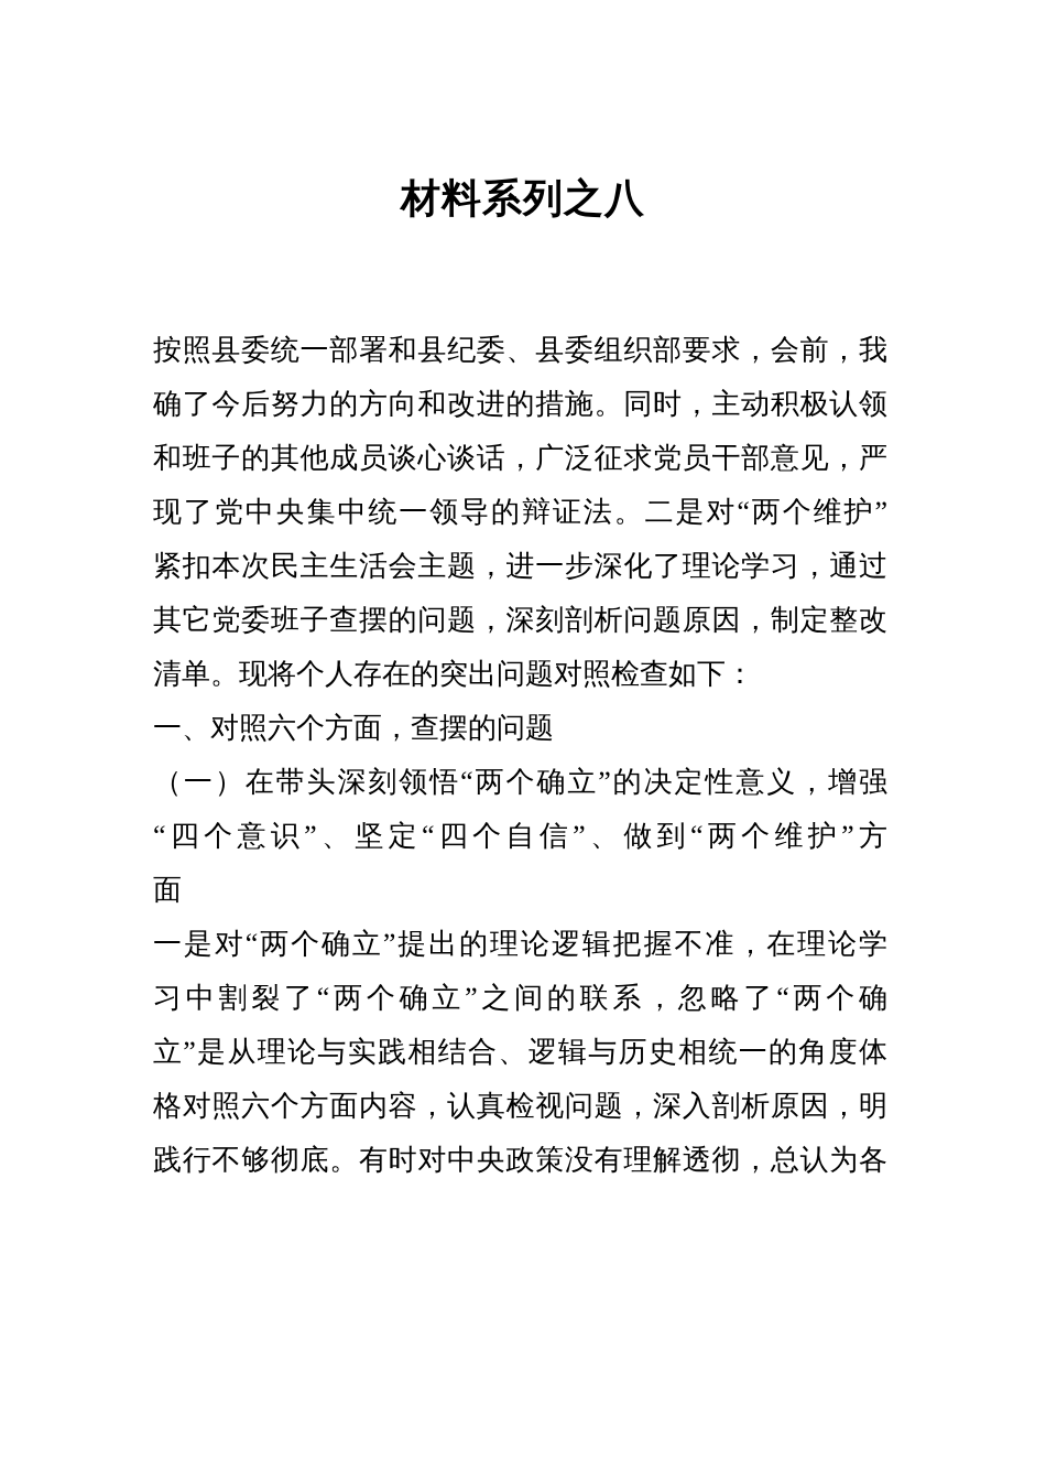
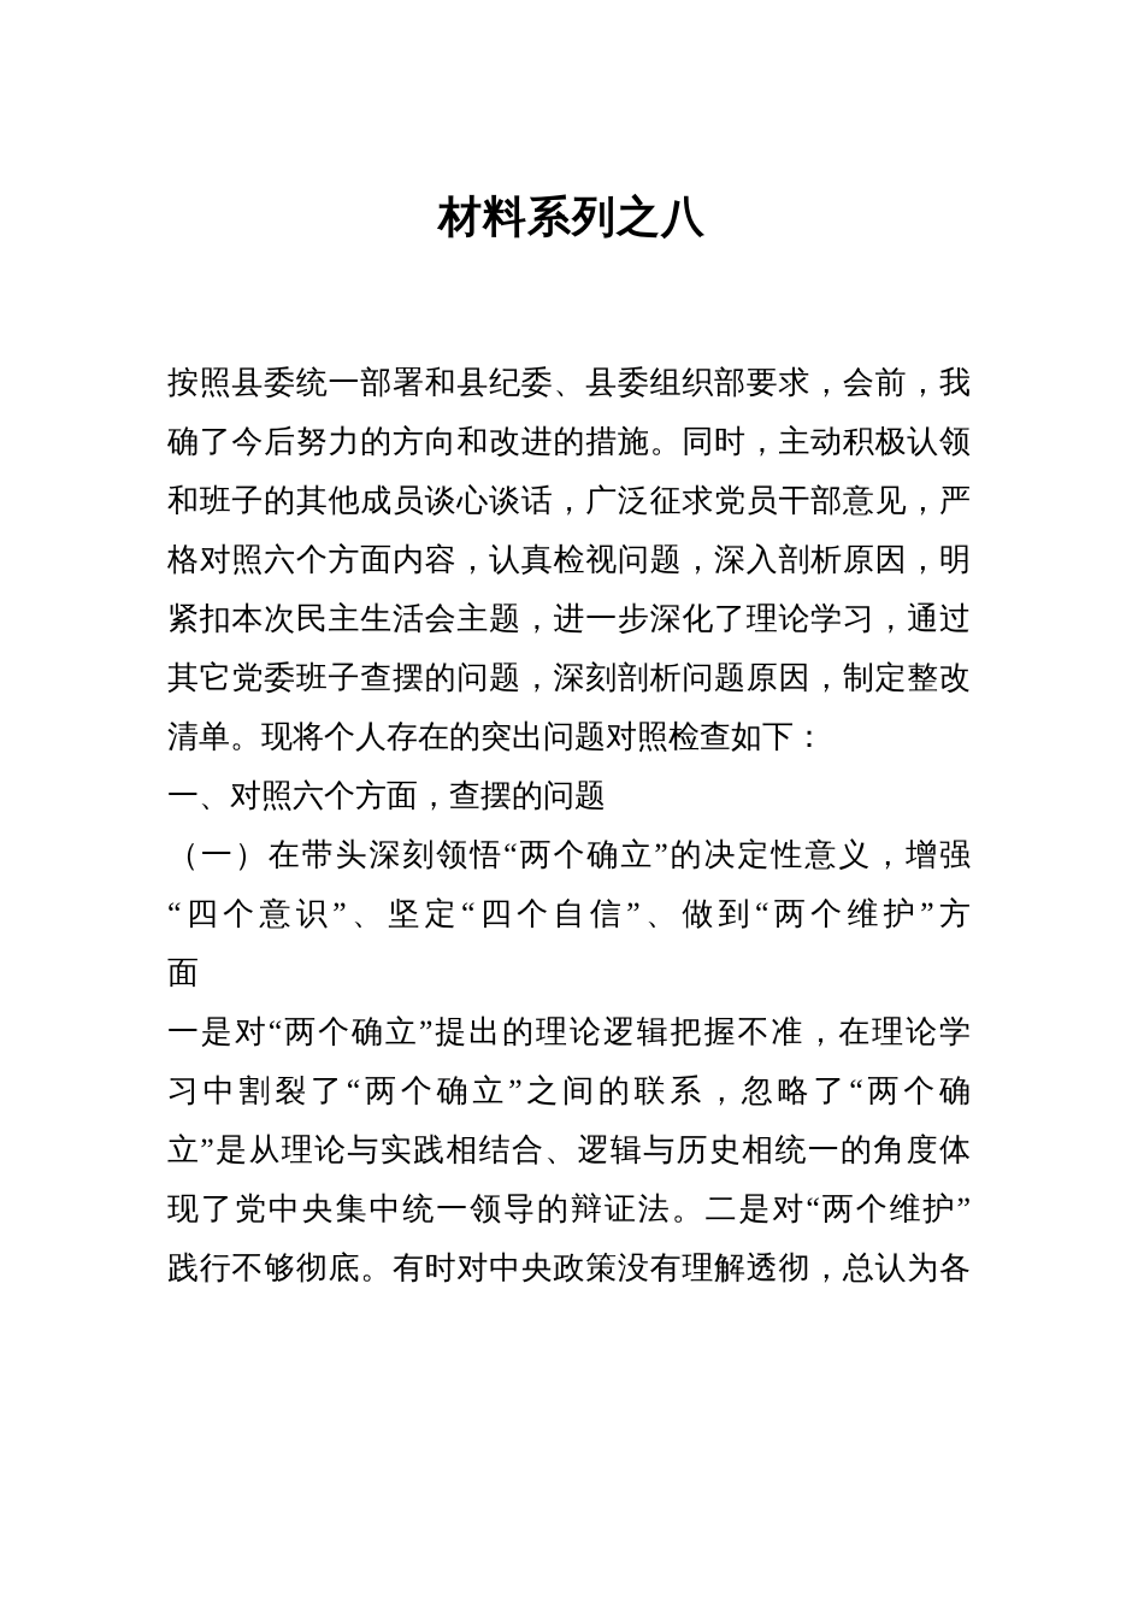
  材料系列之八
  按照县委统一部署和县纪委、县委组织部要求，会前，我
  确了今后努力的方向和改进的措施。同时，主动积极认领
  和班子的其他成员谈心谈话，广泛征求党员干部意见，严
- 现了党中央集中统一领导的辩证法。二是对“两个维护”
+ 格对照六个方面内容，认真检视问题，深入剖析原因，明
  紧扣本次民主生活会主题，进一步深化了理论学习，通过
  其它党委班子查摆的问题，深刻剖析问题原因，制定整改
  清单。现将个人存在的突出问题对照检查如下：
  一、对照六个方面，查摆的问题
  （一）在带头深刻领悟“两个确立”的决定性意义，增强
  “四个意识”、坚定“四个自信”、做到“两个维护”方
  面
  一是对“两个确立”提出的理论逻辑把握不准，在理论学
  习中割裂了“两个确立”之间的联系，忽略了“两个确
  立”是从理论与实践相结合、逻辑与历史相统一的角度体
- 格对照六个方面内容，认真检视问题，深入剖析原因，明
+ 现了党中央集中统一领导的辩证法。二是对“两个维护”
  践行不够彻底。有时对中央政策没有理解透彻，总认为各
